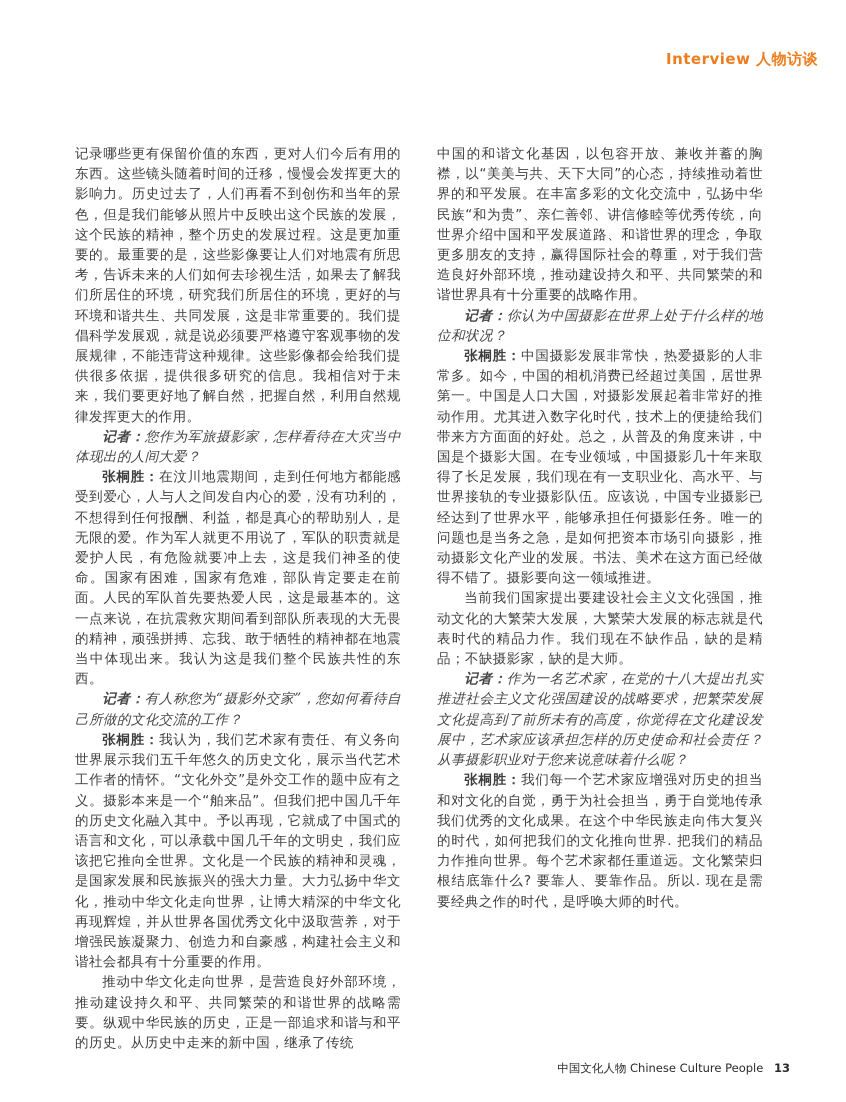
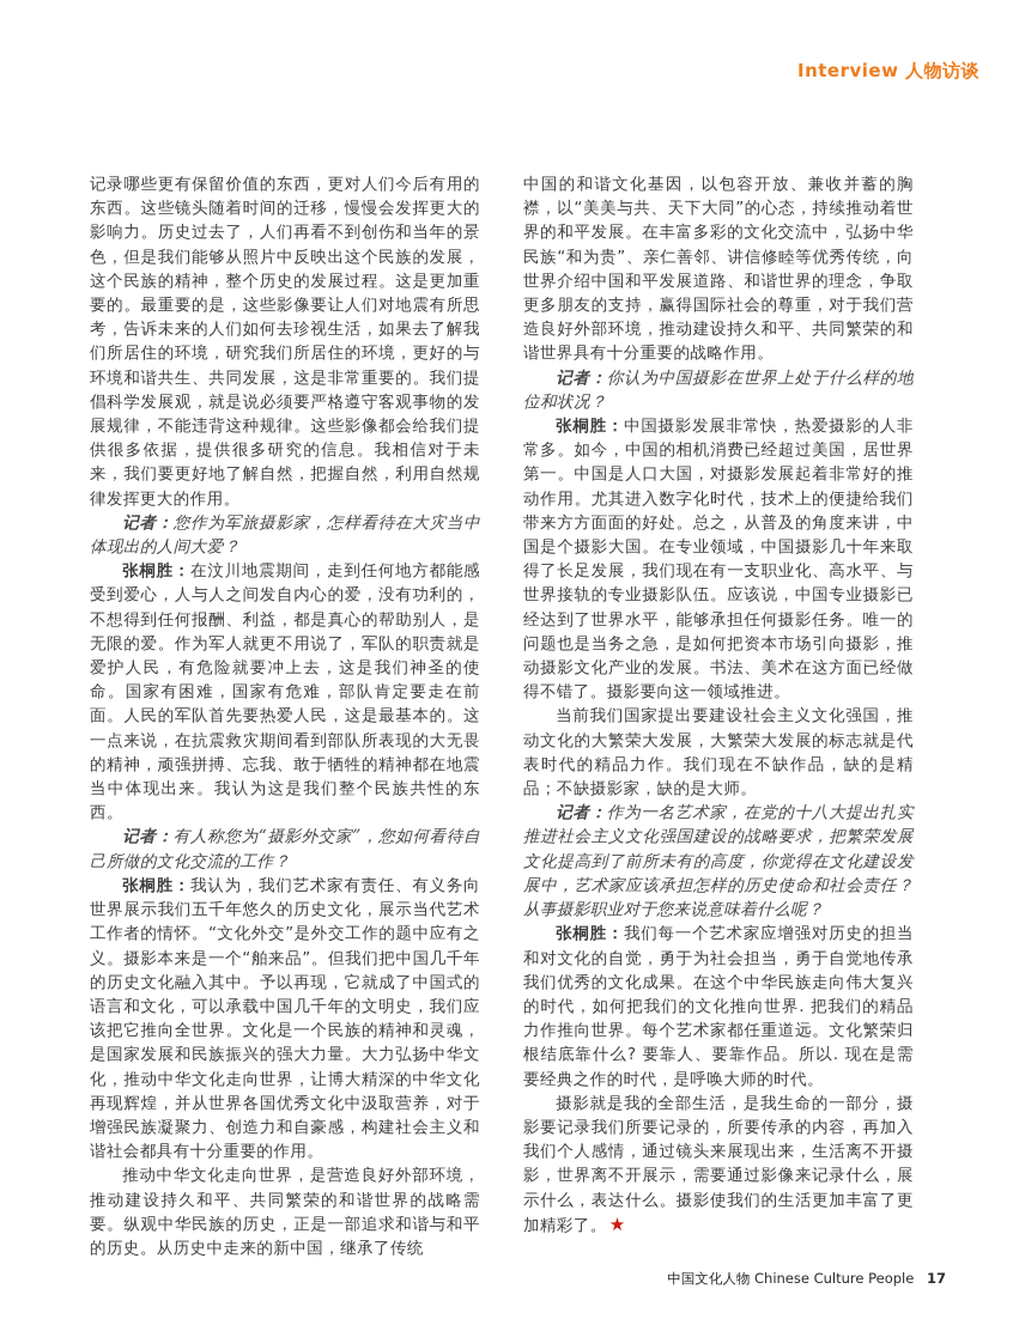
  Interview 人物访谈
  记录哪些更有保留价值的东西，更对人们今后有用的东西。这些镜头随着时间的迁移，慢慢会发挥更大的影响力。历史过去了，人们再看不到创伤和当年的景色，但是我们能够从照片中反映出这个民族的发展，这个民族的精神，整个历史的发展过程。这是更加重要的。最重要的是，这些影像要让人们对地震有所思考，告诉未来的人们如何去珍视生活，如果去了解我们所居住的环境，研究我们所居住的环境，更好的与环境和谐共生、共同发展，这是非常重要的。我们提倡科学发展观，就是说必须要严格遵守客观事物的发展规律，不能违背这种规律。这些影像都会给我们提供很多依据，提供很多研究的信息。我相信对于未来，我们要更好地了解自然，把握自然，利用自然规律发挥更大的作用。
  记者：您作为军旅摄影家，怎样看待在大灾当中体现出的人间大爱？
  张桐胜：在汶川地震期间，走到任何地方都能感受到爱心，人与人之间发自内心的爱，没有功利的，不想得到任何报酬、利益，都是真心的帮助别人，是无限的爱。作为军人就更不用说了，军队的职责就是爱护人民，有危险就要冲上去，这是我们神圣的使命。国家有困难，国家有危难，部队肯定要走在前面。人民的军队首先要热爱人民，这是最基本的。这一点来说，在抗震救灾期间看到部队所表现的大无畏的精神，顽强拼搏、忘我、敢于牺牲的精神都在地震当中体现出来。我认为这是我们整个民族共性的东西。
  记者：有人称您为“摄影外交家”，您如何看待自己所做的文化交流的工作？
  张桐胜：我认为，我们艺术家有责任、有义务向世界展示我们五千年悠久的历史文化，展示当代艺术工作者的情怀。“文化外交”是外交工作的题中应有之义。摄影本来是一个“舶来品”。但我们把中国几千年的历史文化融入其中。予以再现，它就成了中国式的语言和文化，可以承载中国几千年的文明史，我们应该把它推向全世界。文化是一个民族的精神和灵魂，是国家发展和民族振兴的强大力量。大力弘扬中华文化，推动中华文化走向世界，让博大精深的中华文化再现辉煌，并从世界各国优秀文化中汲取营养，对于增强民族凝聚力、创造力和自豪感，构建社会主义和谐社会都具有十分重要的作用。
  推动中华文化走向世界，是营造良好外部环境，推动建设持久和平、共同繁荣的和谐世界的战略需要。纵观中华民族的历史，正是一部追求和谐与和平的历史。从历史中走来的新中国，继承了传统
  中国的和谐文化基因，以包容开放、兼收并蓄的胸襟，以“美美与共、天下大同”的心态，持续推动着世界的和平发展。在丰富多彩的文化交流中，弘扬中华民族“和为贵”、亲仁善邻、讲信修睦等优秀传统，向世界介绍中国和平发展道路、和谐世界的理念，争取更多朋友的支持，赢得国际社会的尊重，对于我们营造良好外部环境，推动建设持久和平、共同繁荣的和谐世界具有十分重要的战略作用。
  记者：你认为中国摄影在世界上处于什么样的地位和状况？
  张桐胜：中国摄影发展非常快，热爱摄影的人非常多。如今，中国的相机消费已经超过美国，居世界第一。中国是人口大国，对摄影发展起着非常好的推动作用。尤其进入数字化时代，技术上的便捷给我们带来方方面面的好处。总之，从普及的角度来讲，中国是个摄影大国。在专业领域，中国摄影几十年来取得了长足发展，我们现在有一支职业化、高水平、与世界接轨的专业摄影队伍。应该说，中国专业摄影已经达到了世界水平，能够承担任何摄影任务。唯一的问题也是当务之急，是如何把资本市场引向摄影，推动摄影文化产业的发展。书法、美术在这方面已经做得不错了。摄影要向这一领域推进。
  当前我们国家提出要建设社会主义文化强国，推动文化的大繁荣大发展，大繁荣大发展的标志就是代表时代的精品力作。我们现在不缺作品，缺的是精品；不缺摄影家，缺的是大师。
  记者：作为一名艺术家，在党的十八大提出扎实推进社会主义文化强国建设的战略要求，把繁荣发展文化提高到了前所未有的高度，你觉得在文化建设发展中，艺术家应该承担怎样的历史使命和社会责任？从事摄影职业对于您来说意味着什么呢？
  张桐胜：我们每一个艺术家应增强对历史的担当和对文化的自觉，勇于为社会担当，勇于自觉地传承我们优秀的文化成果。在这个中华民族走向伟大复兴的时代，如何把我们的文化推向世界. 把我们的精品力作推向世界。每个艺术家都任重道远。文化繁荣归根结底靠什么? 要靠人、要靠作品。所以. 现在是需要经典之作的时代，是呼唤大师的时代。
+ 摄影就是我的全部生活，是我生命的一部分，摄影要记录我们所要记录的，所要传承的内容，再加入我们个人感情，通过镜头来展现出来，生活离不开摄影，世界离不开展示，需要通过影像来记录什么，展示什么，表达什么。摄影使我们的生活更加丰富了更加精彩了。 ★
- 中国文化人物 Chinese Culture People 13
+ 中国文化人物 Chinese Culture People 17
